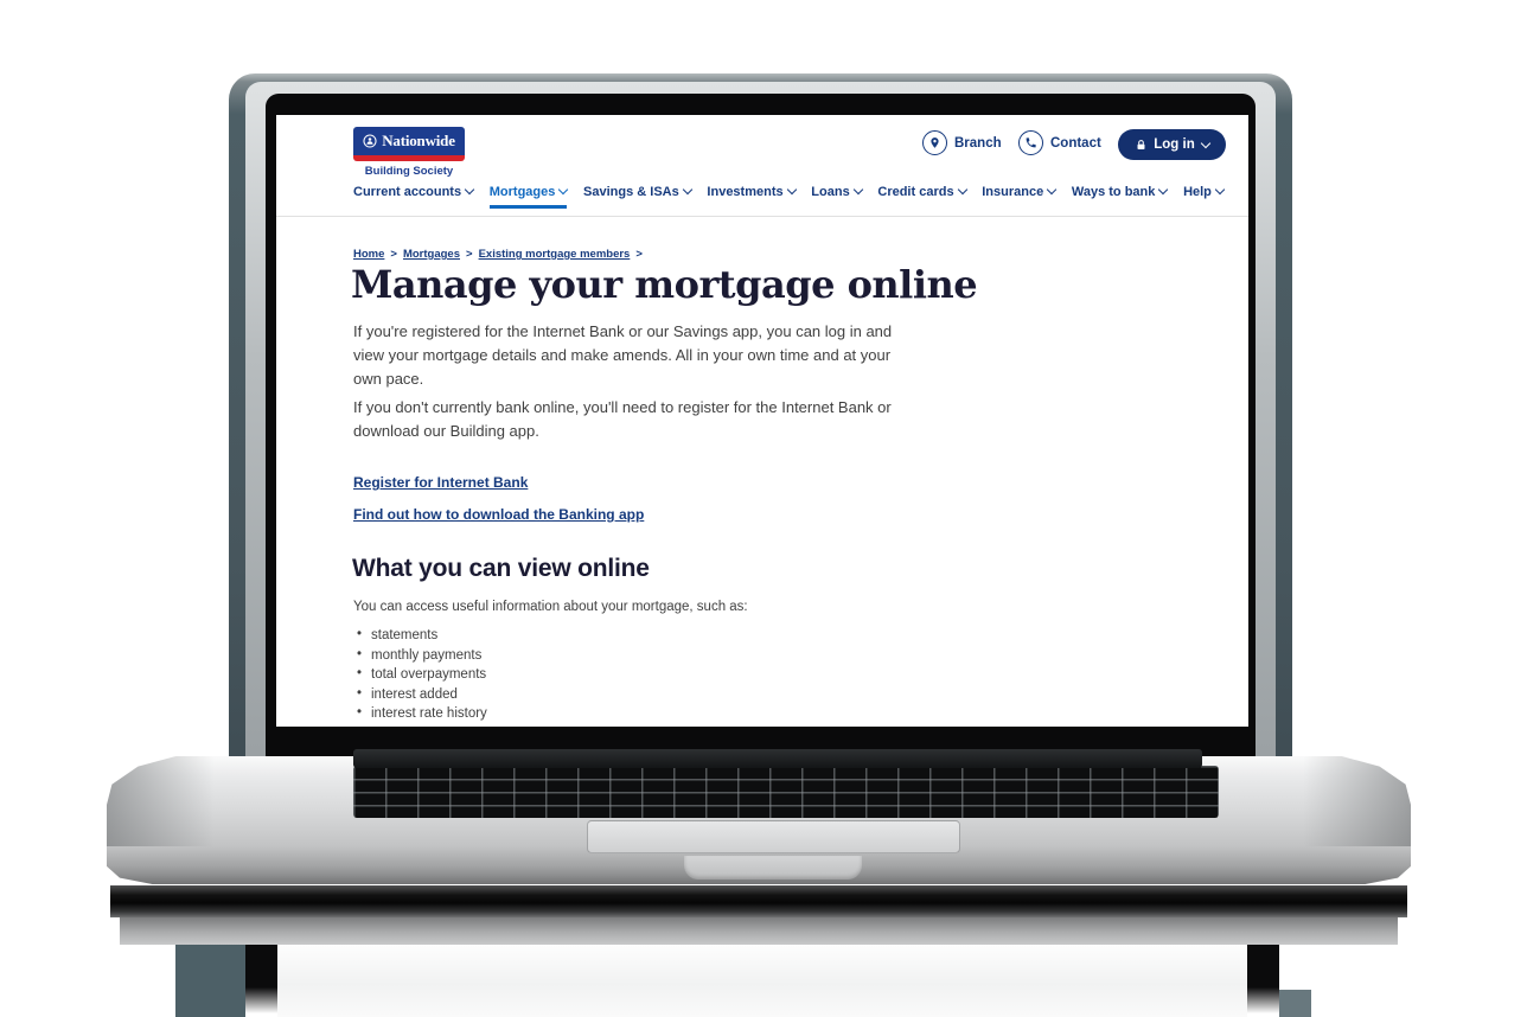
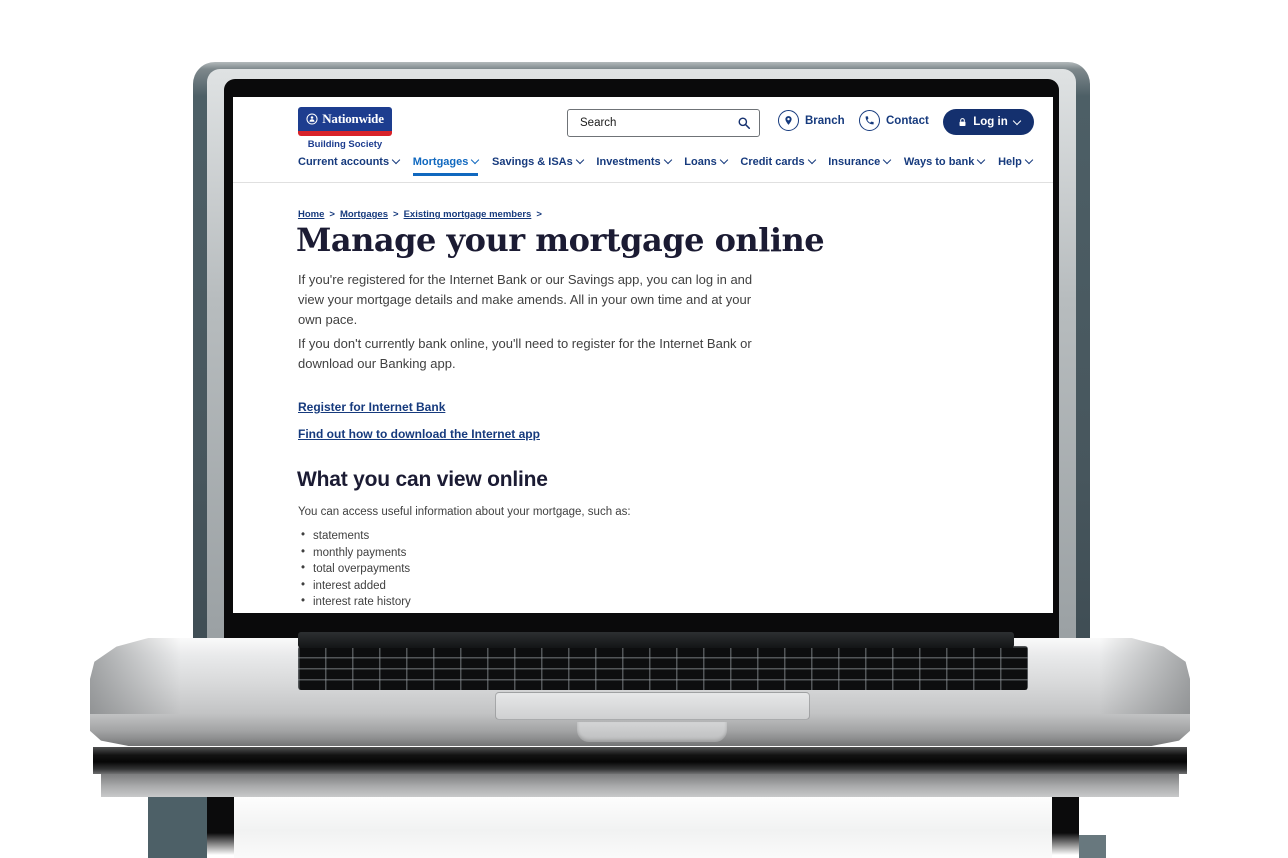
  Nationwide
  Building Society
+ Search
  Branch
  Contact
  Log in
  Current accounts
  Mortgages
  Savings & ISAs
  Investments
  Loans
  Credit cards
  Insurance
  Ways to bank
  Help
  Home
  >
  Mortgages
  >
  Existing mortgage members
  >
  Manage your mortgage online
  If you're registered for the Internet Bank or our Savings app, you can log in and view your mortgage details and make amends. All in your own time and at your own pace.
- If you don't currently bank online, you'll need to register for the Internet Bank or download our Building app.
+ If you don't currently bank online, you'll need to register for the Internet Bank or download our Banking app.
  Register for Internet Bank
- Find out how to download the Banking app
+ Find out how to download the Internet app
  What you can view online
  You can access useful information about your mortgage, such as:
  statements
  monthly payments
  total overpayments
  interest added
  interest rate history
